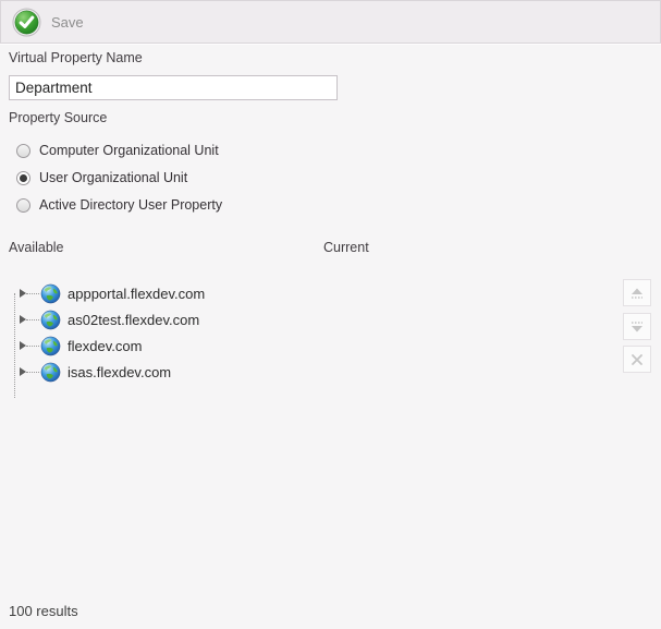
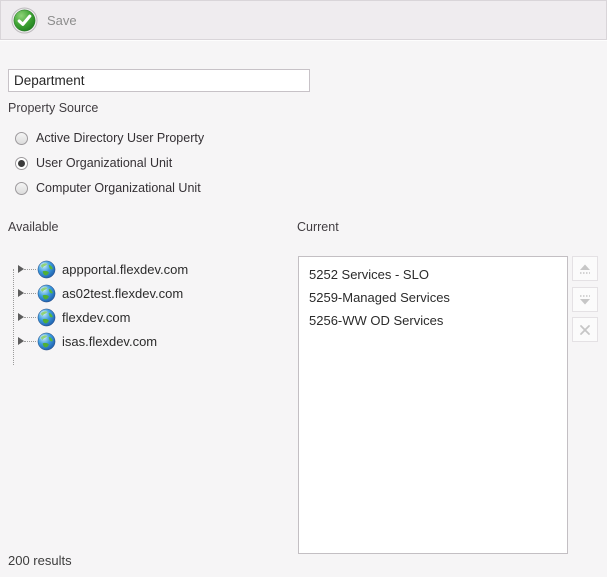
  Save
- Virtual Property Name
  Department
  Property Source
- Computer Organizational Unit
+ Active Directory User Property
  User Organizational Unit
- Active Directory User Property
+ Computer Organizational Unit
  Available
  appportal.flexdev.com
  as02test.flexdev.com
  flexdev.com
  isas.flexdev.com
  Current
+ 5252 Services - SLO
+ 5259-Managed Services
+ 5256-WW OD Services
- 100 results
+ 200 results
